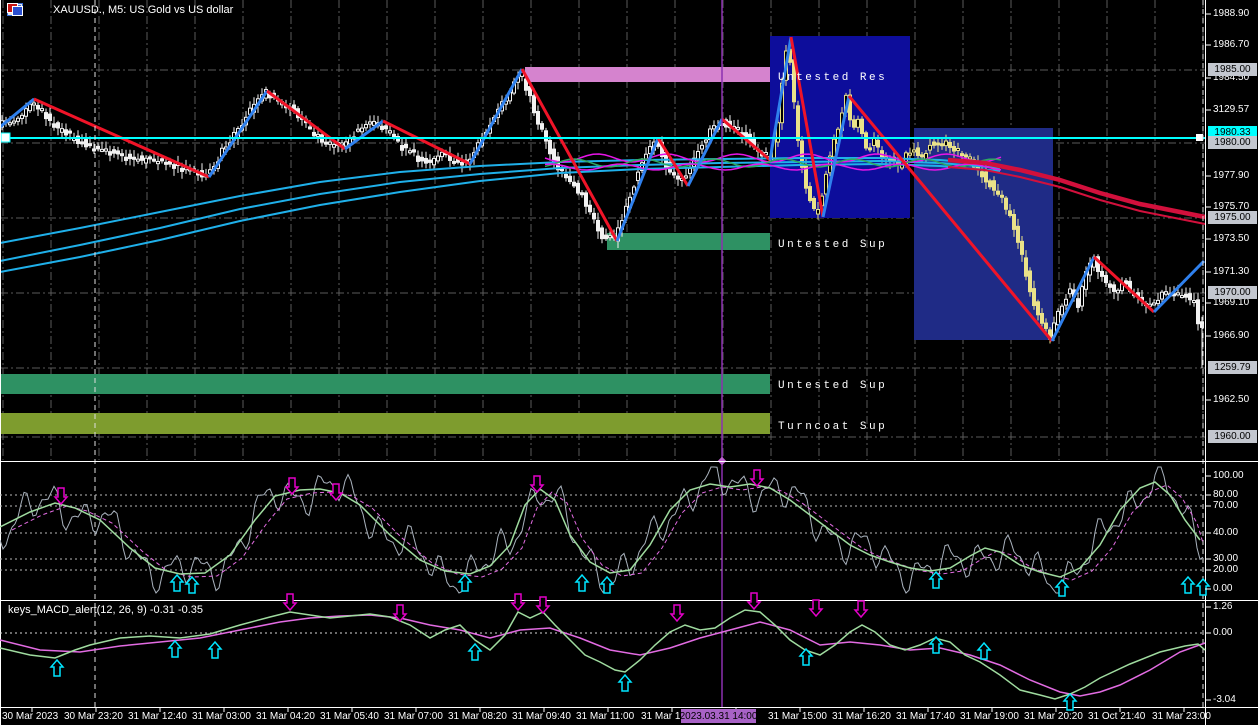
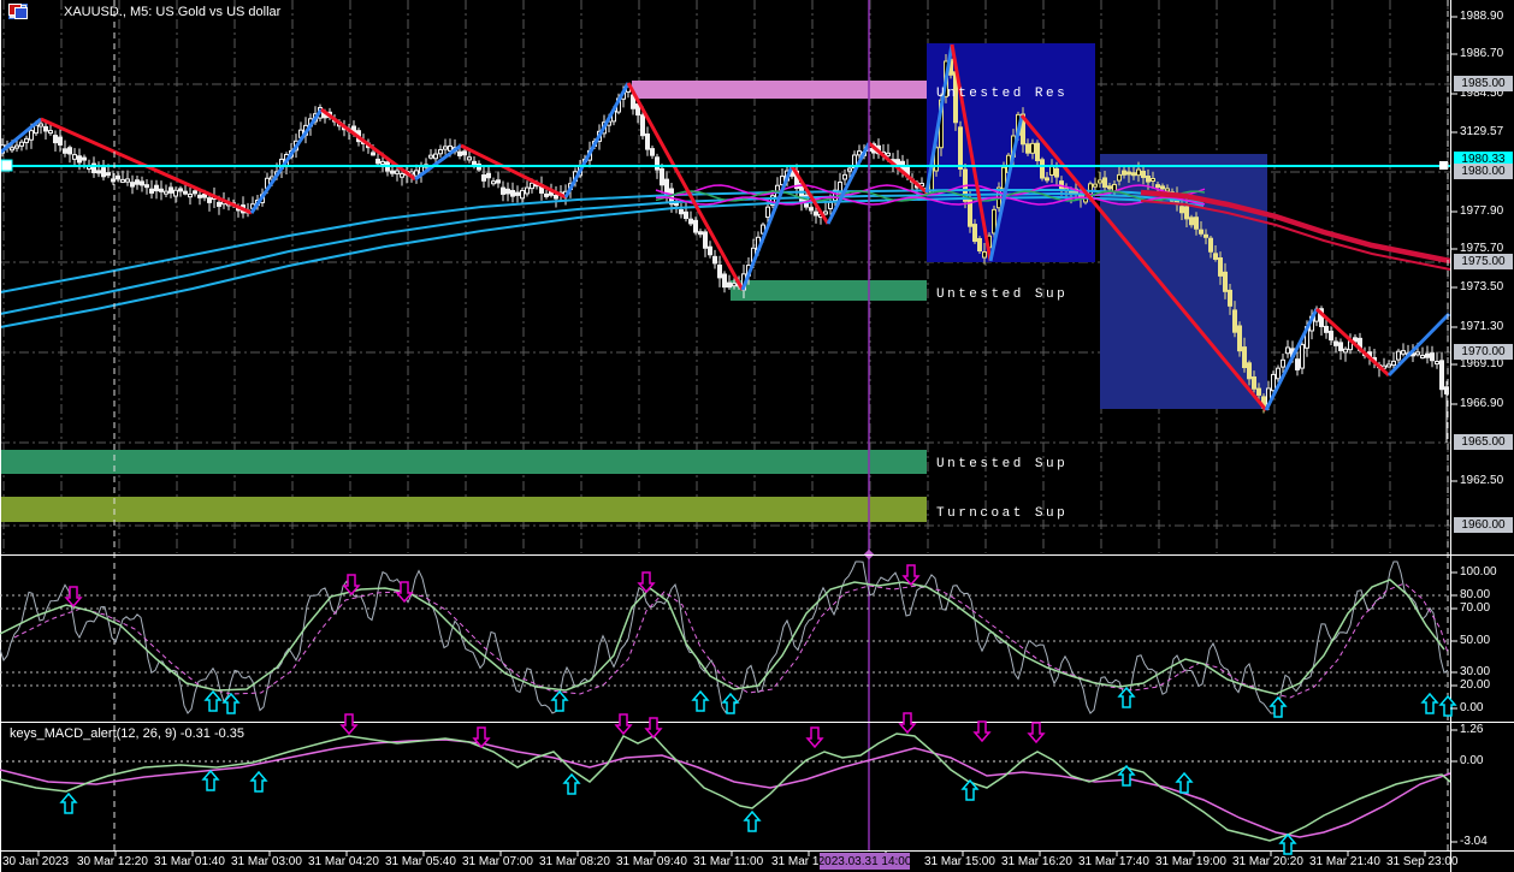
  XAUUSD., M5: US Gold vs US dollar
  keys_MACD_alert(12, 26, 9) -0.31 -0.35
  Untested Res
  Untested Sup
  Untested Sup
  Turncoat Sup
  1988.90
  1986.70
  1984.50
  3129.57
  1977.90
  1975.70
  1973.50
  1971.30
  1969.10
  1966.90
  1962.50
  1985.00
  1980.00
  1975.00
  1970.00
- 1259.79
+ 1965.00
  1960.00
  1980.33
  100.00
  80.00
  70.00
- 40.00
+ 50.00
  30.00
  20.00
  0.00
  1.26
  0.00
  -3.04
- 30 Mar 2023
+ 30 Jan 2023
- 30 Mar 23:20
+ 30 Mar 12:20
- 31 Mar 12:40
+ 31 Mar 01:40
  31 Mar 03:00
  31 Mar 04:20
  31 Mar 05:40
  31 Mar 07:00
  31 Mar 08:20
  31 Mar 09:40
  31 Mar 11:00
  31 Mar 1
  31 Mar 15:00
  31 Mar 16:20
  31 Mar 17:40
  31 Mar 19:00
  31 Mar 20:20
- 31 Oct 21:40
+ 31 Mar 21:40
- 31 Mar 23:00
+ 31 Sep 23:00
  2023.03.31 14:00
